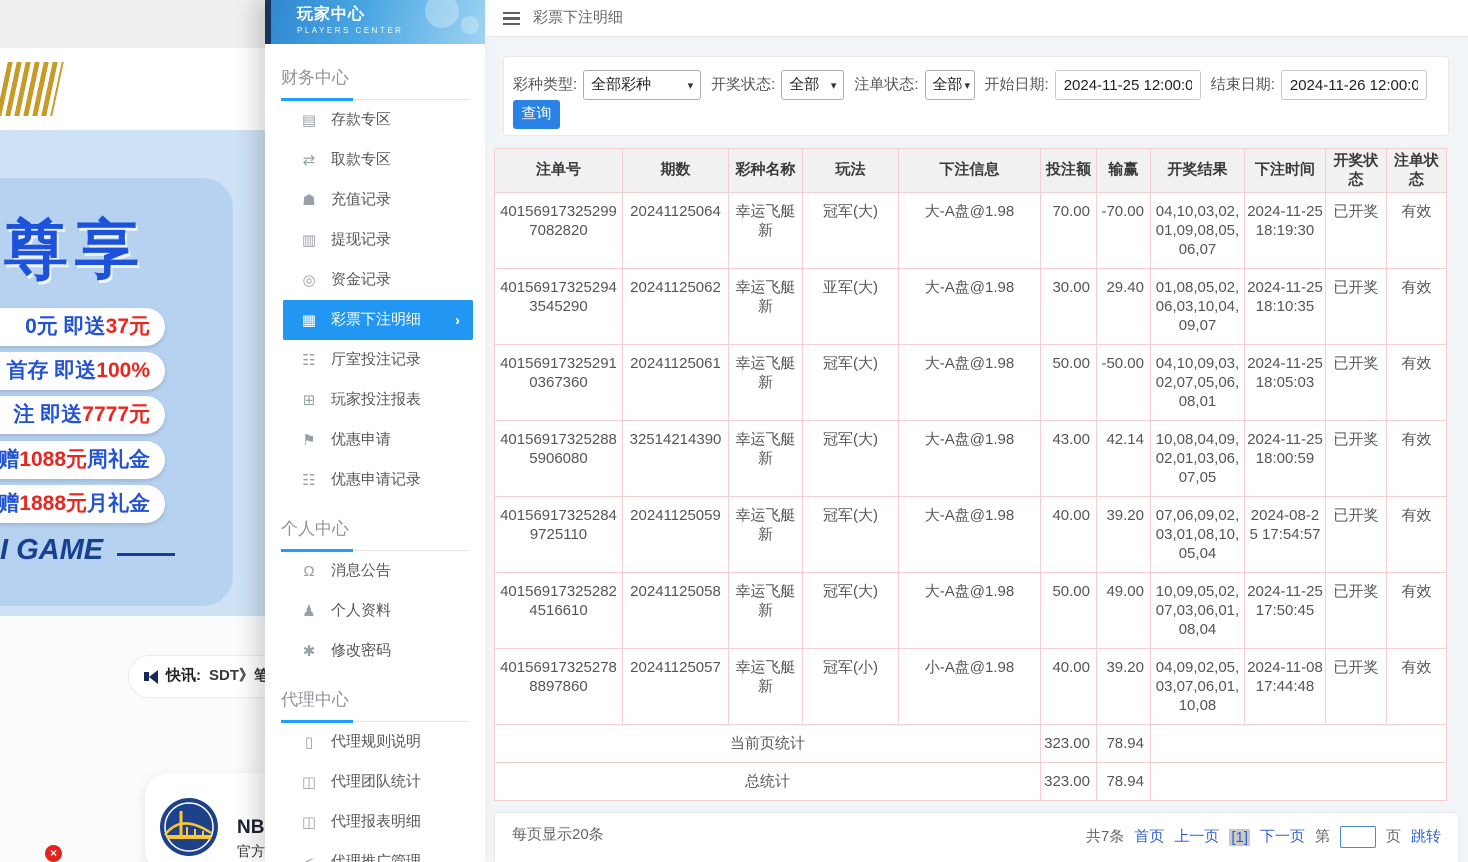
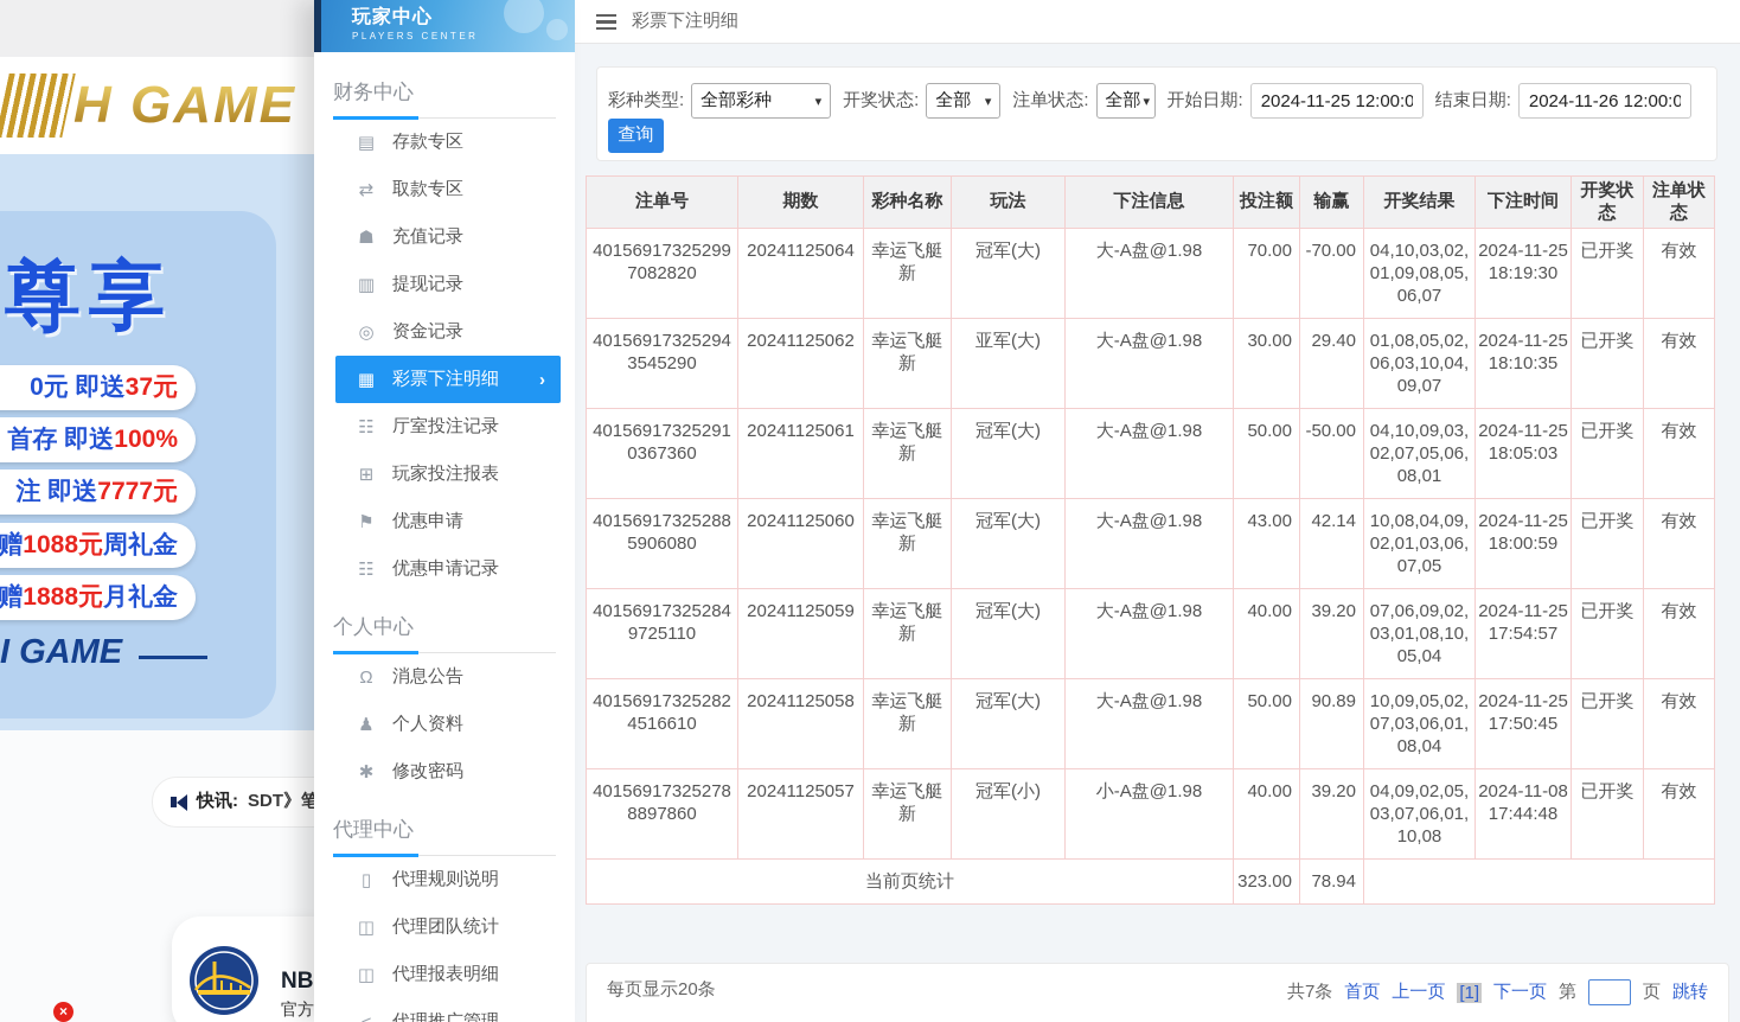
+ H GAME
  尊享
  0元 即送
  37元
  首存 即送
  100%
  注 即送
  7777元
  1088元
  周礼金
  1888元
  月礼金
  I GAME
  快讯:
  SDT》笔
  官方
  ×
  玩家中心
  PLAYERS CENTER
  财务中心
  ▤
  存款专区
  ⇄
  取款专区
  ☗
  充值记录
  ▥
  提现记录
  ◎
  资金记录
  ▦
  彩票下注明细
  ›
  ☷
  厅室投注记录
  ⊞
  玩家投注报表
  ⚑
  优惠申请
  ☷
  优惠申请记录
  个人中心
  Ω
  消息公告
  ♟
  个人资料
  ✱
  修改密码
  代理中心
  ▯
  代理规则说明
  ◫
  代理团队统计
  ◫
  代理报表明细
  代理推广管理
  彩票下注明细
  彩种类型:
  全部彩种
  ▾
  开奖状态:
  全部
  ▾
  注单状态:
  全部
  ▾
  开始日期:
  2024-11-25 12:00:0
  结束日期:
  2024-11-26 12:00:0
  查询
  注单号	期数	彩种名称	玩法	下注信息	投注额	输赢	开奖结果	下注时间	开奖状态	注单状态
  401569173252997082820	20241125064	幸运飞艇新	冠军(大)	大-A盘@1.98	70.00	-70.00	04,10,03,02,01,09,08,05,06,07	2024-11-25 18:19:30	已开奖	有效
  401569173252943545290	20241125062	幸运飞艇新	亚军(大)	大-A盘@1.98	30.00	29.40	01,08,05,02,06,03,10,04,09,07	2024-11-25 18:10:35	已开奖	有效
  401569173252910367360	20241125061	幸运飞艇新	冠军(大)	大-A盘@1.98	50.00	-50.00	04,10,09,03,02,07,05,06,08,01	2024-11-25 18:05:03	已开奖	有效
- 401569173252885906080	32514214390	幸运飞艇新	冠军(大)	大-A盘@1.98	43.00	42.14	10,08,04,09,02,01,03,06,07,05	2024-11-25 18:00:59	已开奖	有效
+ 401569173252885906080	20241125060	幸运飞艇新	冠军(大)	大-A盘@1.98	43.00	42.14	10,08,04,09,02,01,03,06,07,05	2024-11-25 18:00:59	已开奖	有效
- 401569173252849725110	20241125059	幸运飞艇新	冠军(大)	大-A盘@1.98	40.00	39.20	07,06,09,02,03,01,08,10,05,04	2024-08-25 17:54:57	已开奖	有效
+ 401569173252849725110	20241125059	幸运飞艇新	冠军(大)	大-A盘@1.98	40.00	39.20	07,06,09,02,03,01,08,10,05,04	2024-11-25 17:54:57	已开奖	有效
- 401569173252824516610	20241125058	幸运飞艇新	冠军(大)	大-A盘@1.98	50.00	49.00	10,09,05,02,07,03,06,01,08,04	2024-11-25 17:50:45	已开奖	有效
+ 401569173252824516610	20241125058	幸运飞艇新	冠军(大)	大-A盘@1.98	50.00	90.89	10,09,05,02,07,03,06,01,08,04	2024-11-25 17:50:45	已开奖	有效
  401569173252788897860	20241125057	幸运飞艇新	冠军(小)	小-A盘@1.98	40.00	39.20	04,09,02,05,03,07,06,01,10,08	2024-11-08 17:44:48	已开奖	有效
  当前页统计	323.00	78.94
- 总统计	323.00	78.94
  每页显示20条
  共7条
  首页
  上一页
  [1]
  下一页
  第
  页
  跳转
